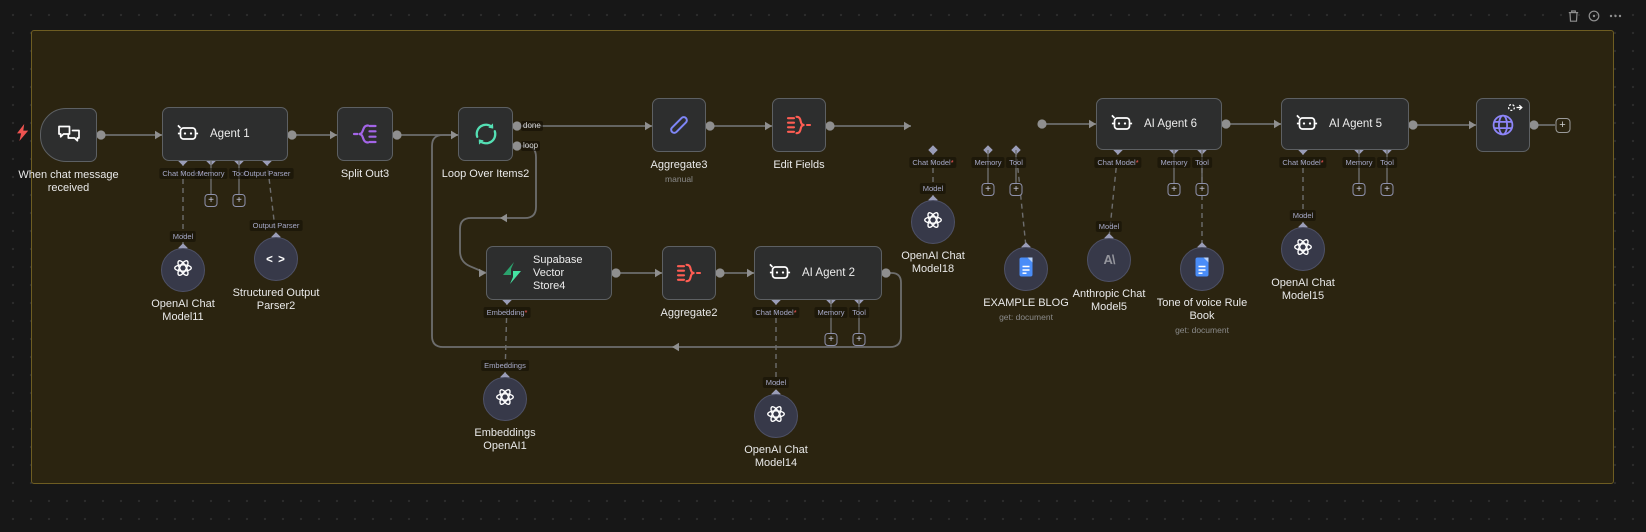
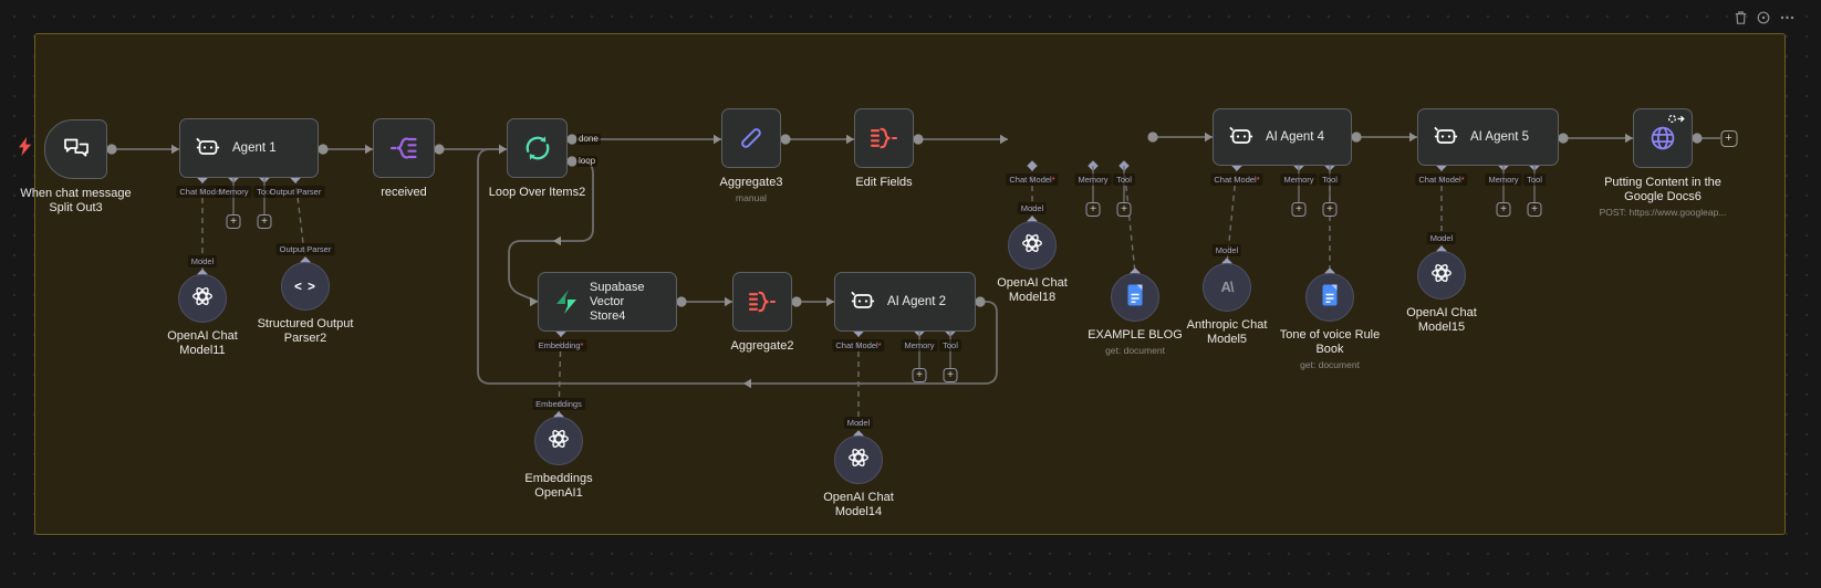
  When chat message
- received
+ Split Out3
  Agent 1
  Chat Model*
  Memory
  +
  Tool
  +
  Output Parser
- Split Out3
+ received
  Loop Over Items2
  done
  loop
  Aggregate3
  manual
  Edit Fields
  Chat Model*
  Memory
  +
  Tool
  +
- AI Agent 6
+ AI Agent 4
  Chat Model*
  Memory
  +
  Tool
  +
  AI Agent 5
  Chat Model*
  Memory
  +
  Tool
  +
+ Putting Content in the
+ Google Docs6
+ POST: https://www.googleap...
  Supabase Vector
  Store4
  Embedding*
  Aggregate2
  AI Agent 2
  Chat Model*
  Memory
  +
  Tool
  +
  Model
  OpenAI Chat
  Model11
  Output Parser
  < >
  Structured Output
  Parser2
  Embeddings
  Embeddings
  OpenAI1
  Model
  OpenAI Chat
  Model14
  Model
  OpenAI Chat
  Model18
  EXAMPLE BLOG
  get: document
  Model
  A\
  Anthropic Chat
  Model5
  Tone of voice Rule
  Book
  get: document
  Model
  OpenAI Chat
  Model15
  +
